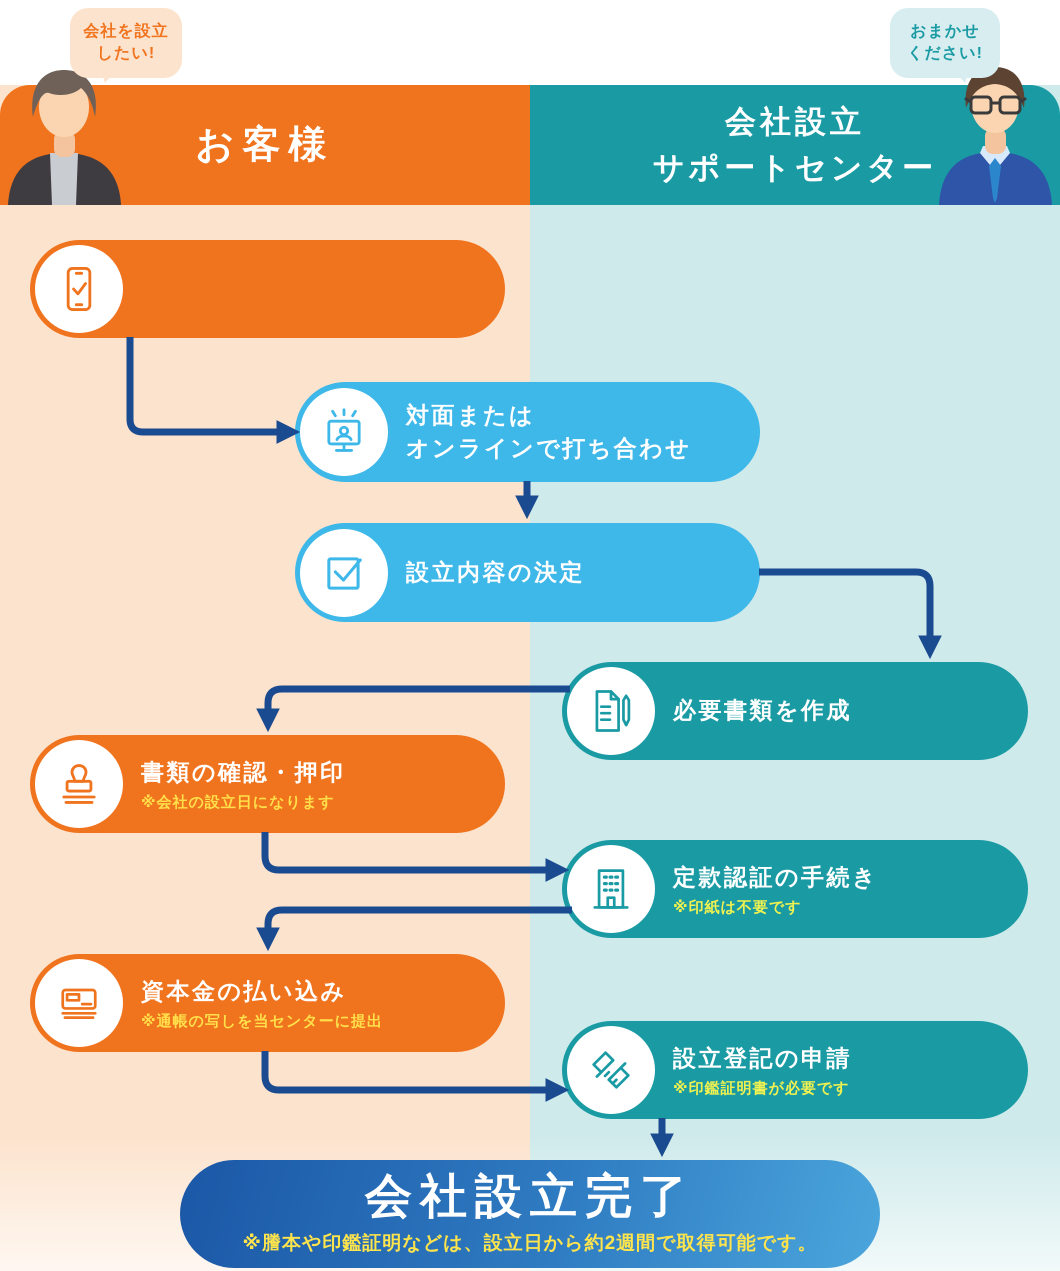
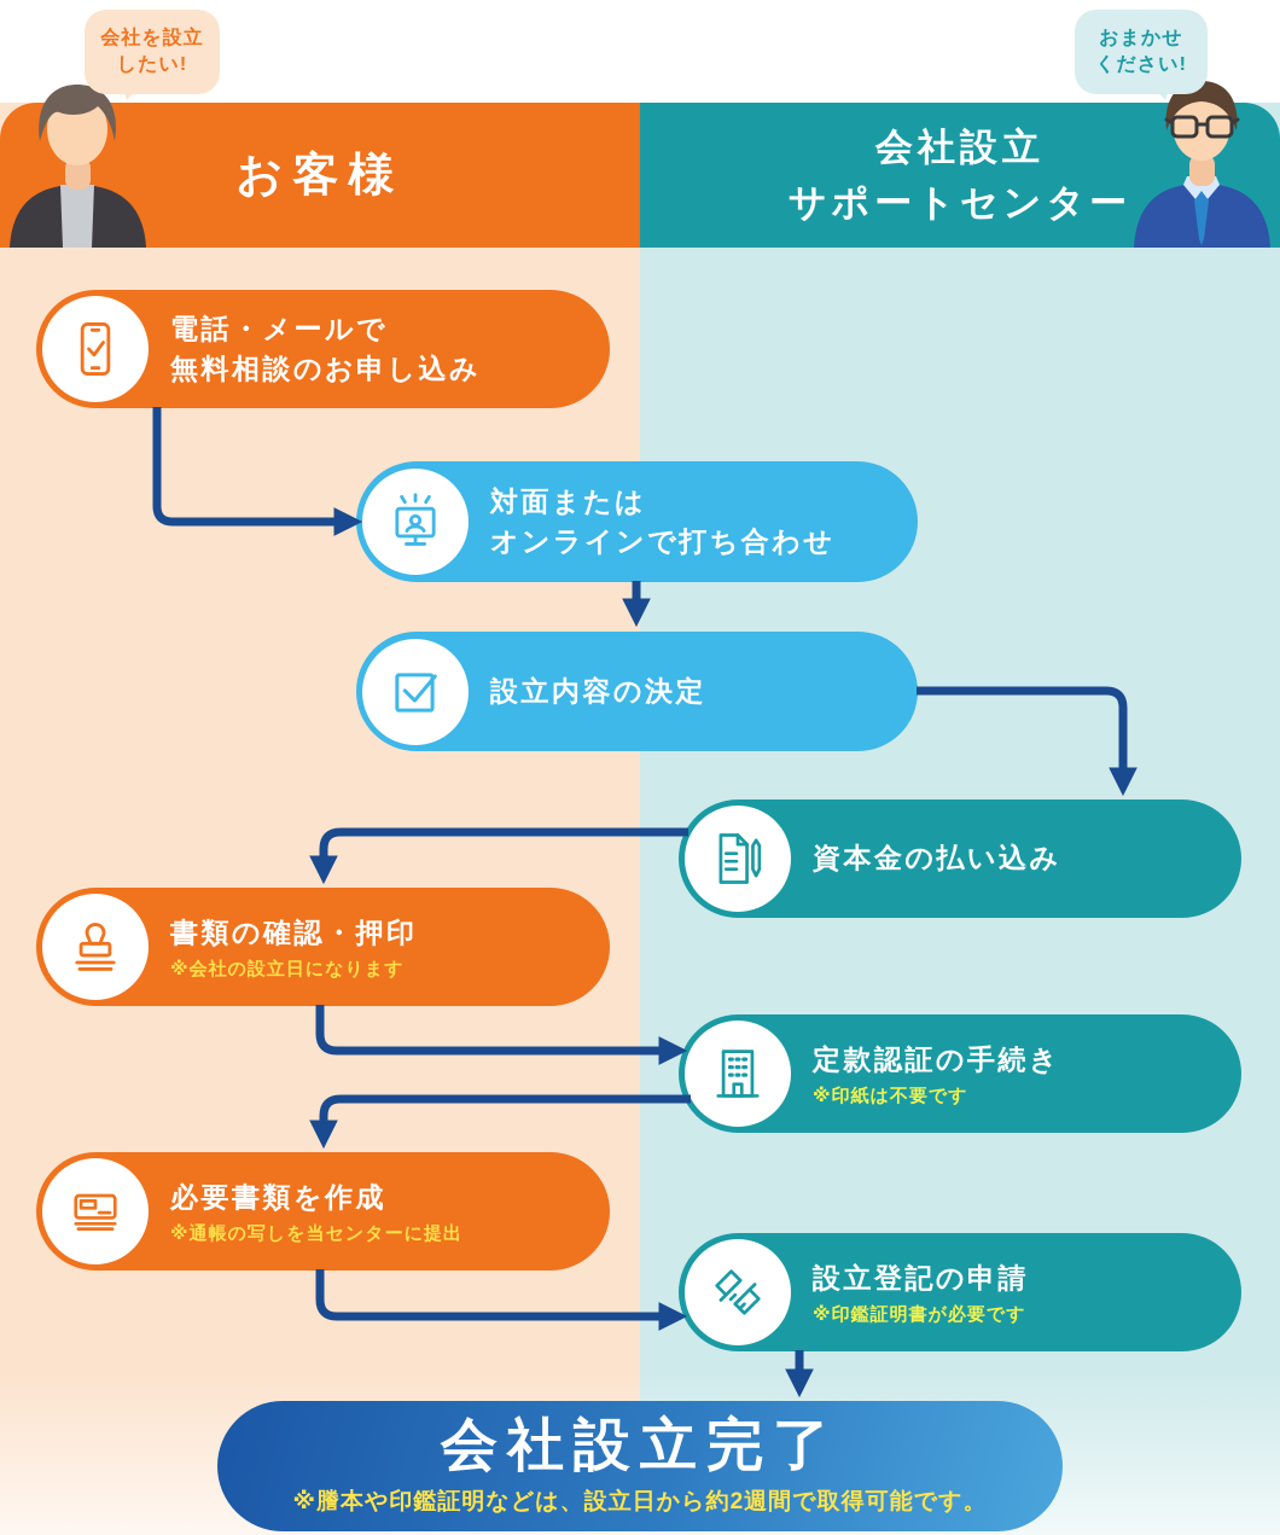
  お客様
  会社設立
  サポートセンター
  会社を設立
  したい!
  おまかせ
  ください!
+ 電話・メールで
+ 無料相談のお申し込み
  対面または
  オンラインで打ち合わせ
  設立内容の決定
- 必要書類を作成
+ 資本金の払い込み
  書類の確認・押印
  ※会社の設立日になります
  定款認証の手続き
  ※印紙は不要です
- 資本金の払い込み
+ 必要書類を作成
  ※通帳の写しを当センターに提出
  設立登記の申請
  ※印鑑証明書が必要です
  会社設立完了
  ※謄本や印鑑証明などは、設立日から約2週間で取得可能です。
